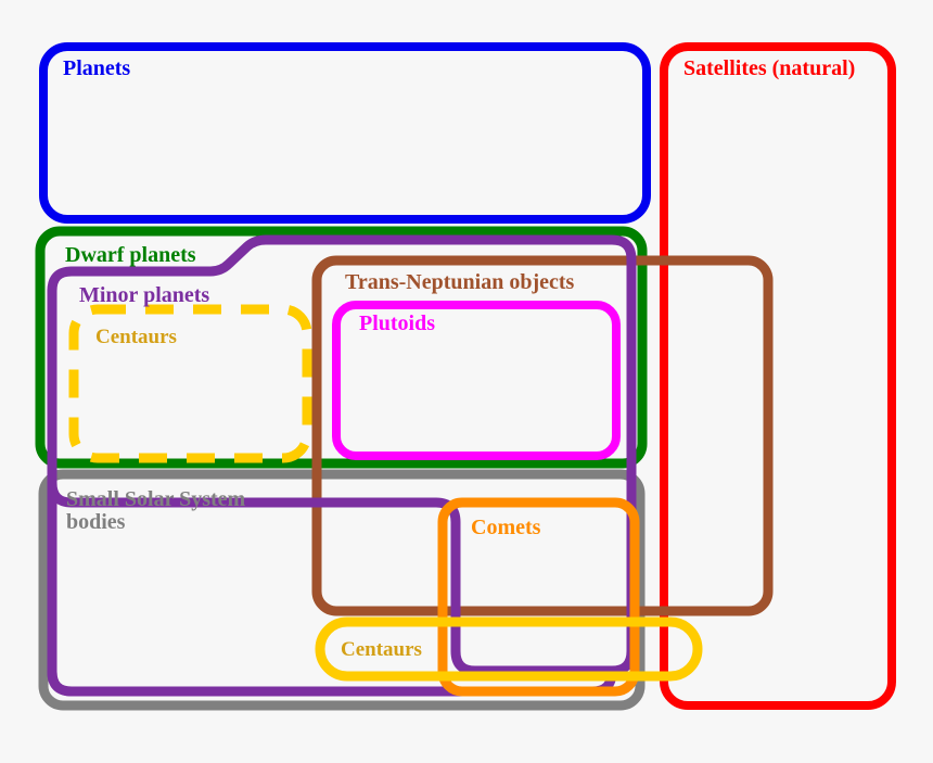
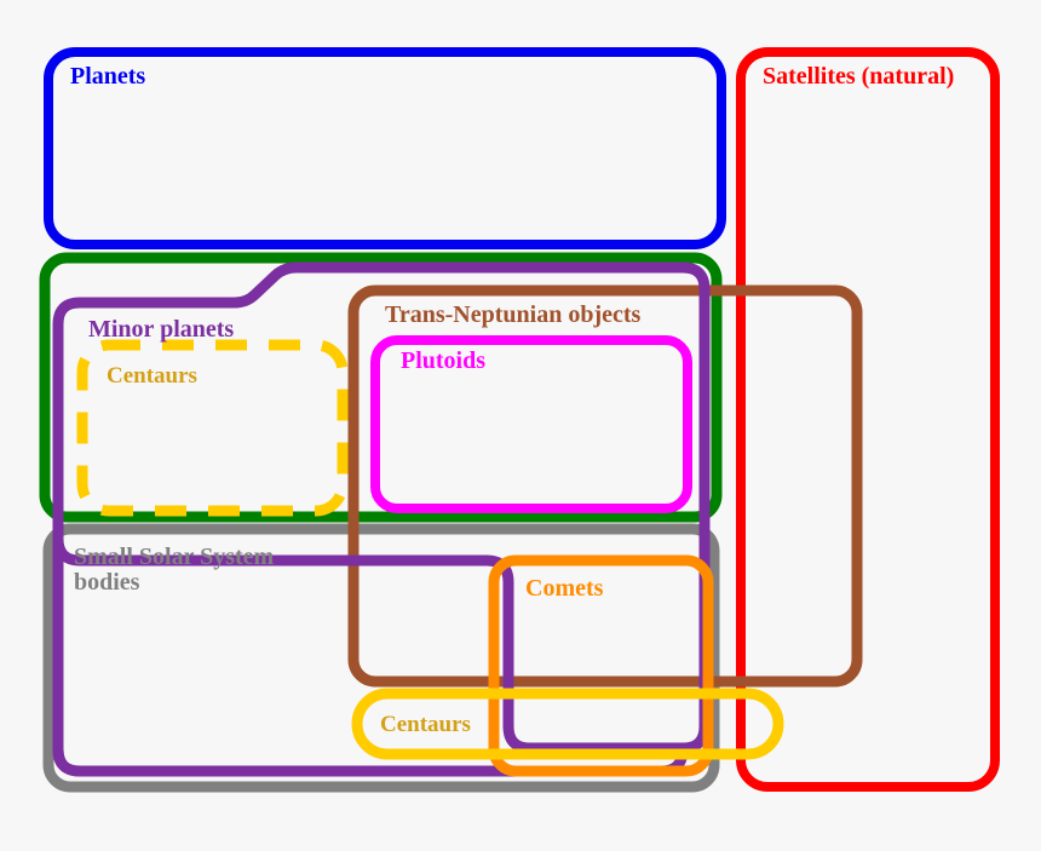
  Planets
  Satellites (natural)
- Dwarf planets
  Minor planets
  Trans-Neptunian objects
  Plutoids
  Centaurs
  Small Solar System
  bodies
  Comets
  Centaurs
